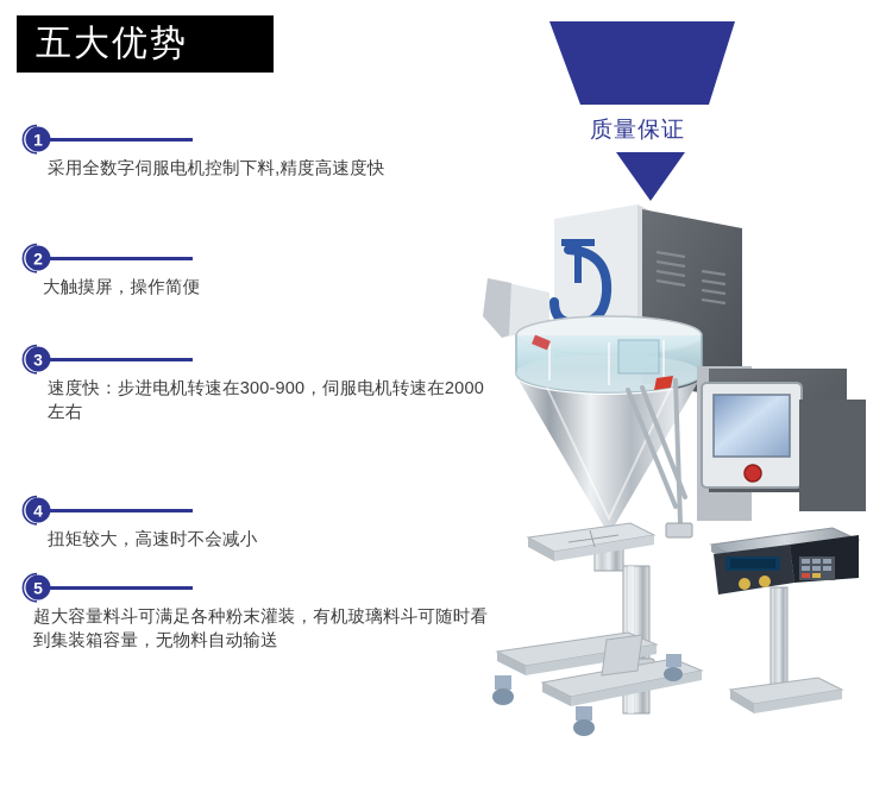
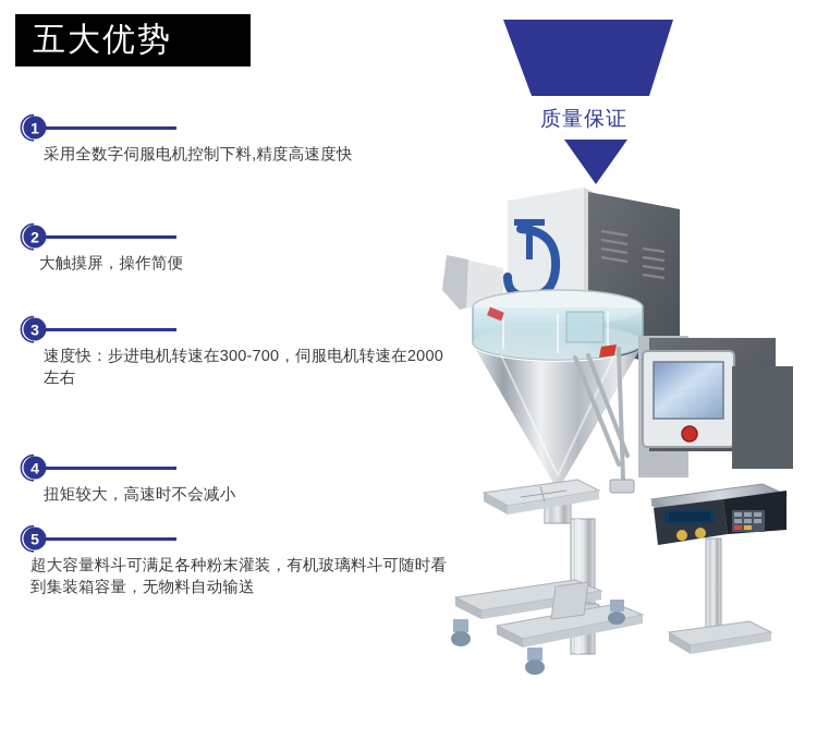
  五大优势
  1
  采用全数字伺服电机控制下料,精度高速度快
  2
  大触摸屏，操作简便
  3
- 速度快：步进电机转速在300-900，伺服电机转速在2000左右
+ 速度快：步进电机转速在300-700，伺服电机转速在2000左右
  4
  扭矩较大，高速时不会减小
  5
  超大容量料斗可满足各种粉末灌装，有机玻璃料斗可随时看到集装箱容量，无物料自动输送
  质量保证
